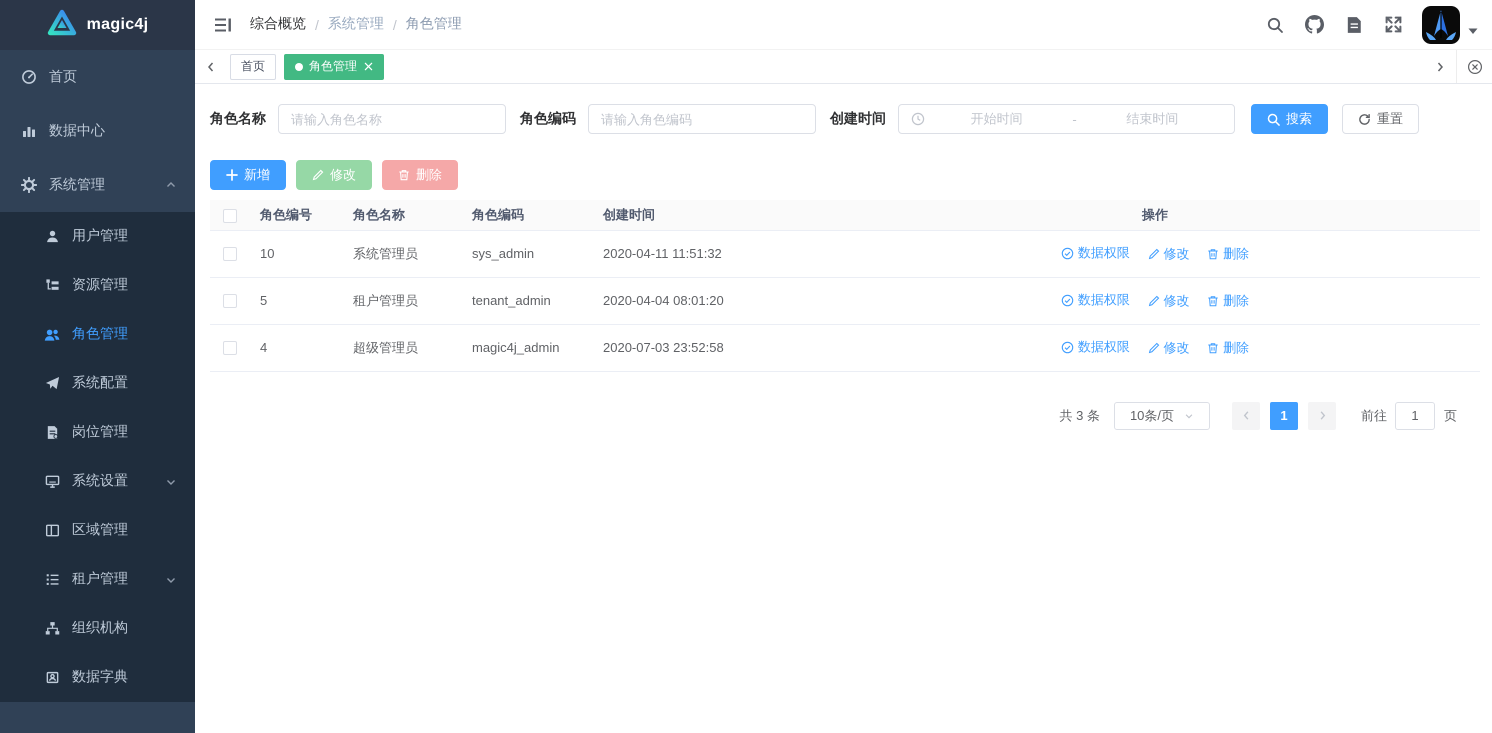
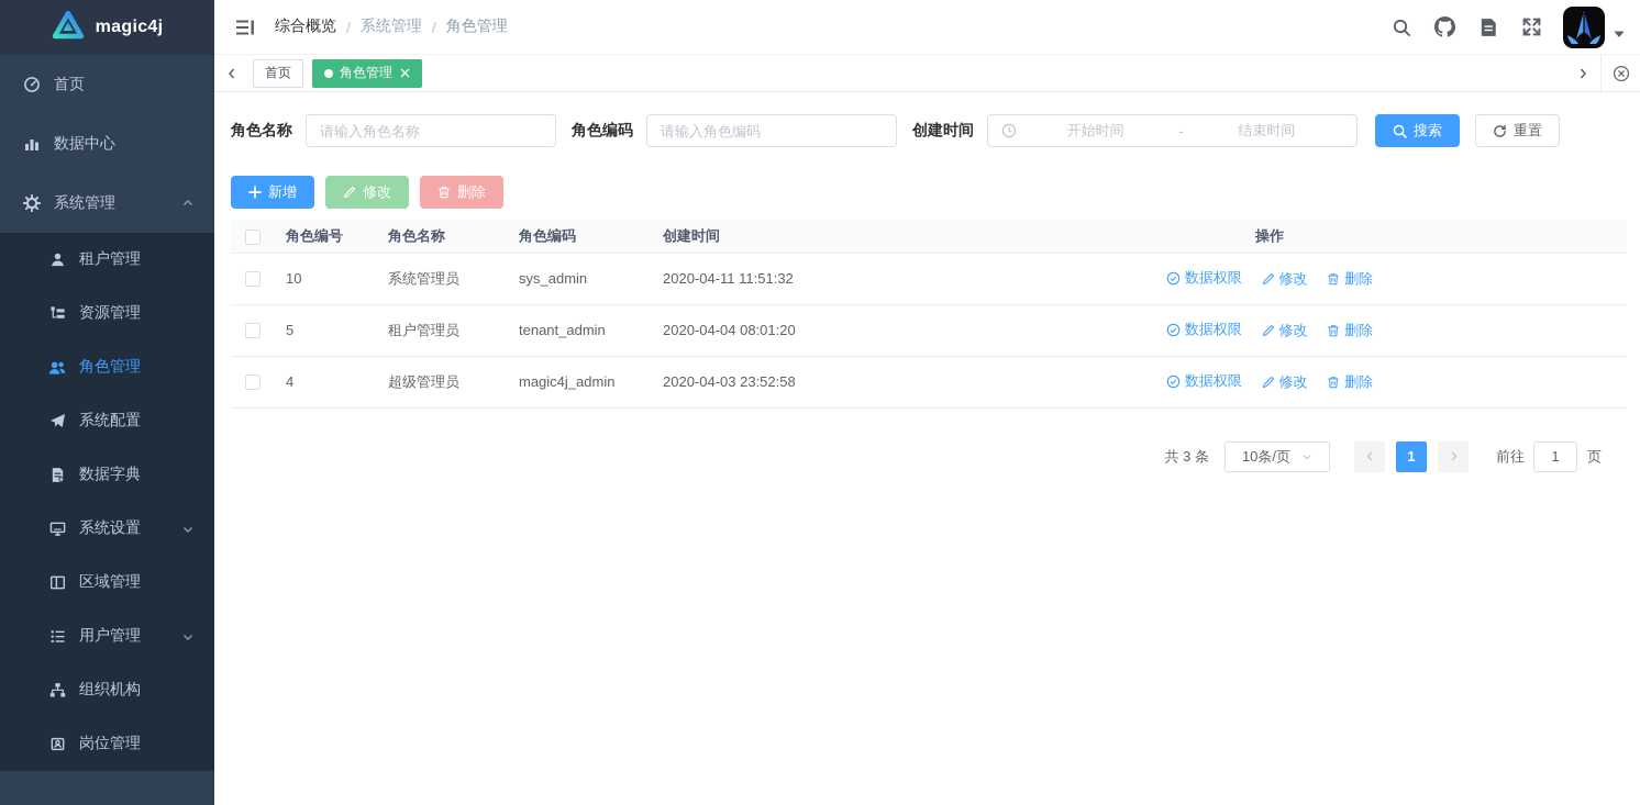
  magic4j
  首页
  数据中心
  系统管理
- 用户管理
+ 租户管理
  资源管理
  角色管理
  系统配置
- 岗位管理
+ 数据字典
  系统设置
  区域管理
- 租户管理
+ 用户管理
  组织机构
- 数据字典
+ 岗位管理
  综合概览
  /
  系统管理
  /
  角色管理
  首页
  角色管理
  角色名称
  请输入角色名称
  角色编码
  请输入角色编码
  创建时间
  开始时间
  -
  结束时间
  搜索
  重置
  新增
  修改
  删除
  	角色编号	角色名称	角色编码	创建时间	操作
  	10	系统管理员	sys_admin	2020-04-11 11:51:32	数据权限 修改 删除
  	5	租户管理员	tenant_admin	2020-04-04 08:01:20	数据权限 修改 删除
- 	4	超级管理员	magic4j_admin	2020-07-03 23:52:58	数据权限 修改 删除
+ 	4	超级管理员	magic4j_admin	2020-04-03 23:52:58	数据权限 修改 删除
  共 3 条
  10条/页
  1
  前往
  1
  页
